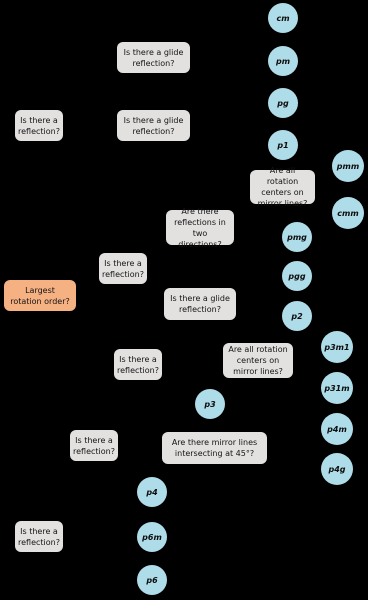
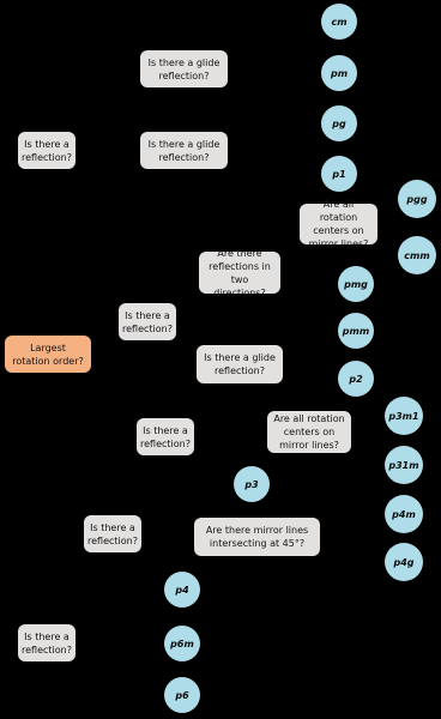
  Is there a glide
  reflection?
  Is there a
  reflection?
  Is there a glide
  reflection?
  Are all rotation
  centers on
  mirror lines?
  Are there
  reflections in
  two directions?
  Is there a
  reflection?
  Largest
  rotation order?
  Is there a glide
  reflection?
  Are all rotation
  centers on
  mirror lines?
  Is there a
  reflection?
  Is there a
  reflection?
  Are there mirror lines
  intersecting at 45°?
  Is there a
  reflection?
  cm
  pm
  pg
  p1
- pmm
+ pgg
  cmm
  pmg
- pgg
+ pmm
  p2
  p3m1
  p31m
  p4m
  p4g
  p3
  p4
  p6m
  p6
